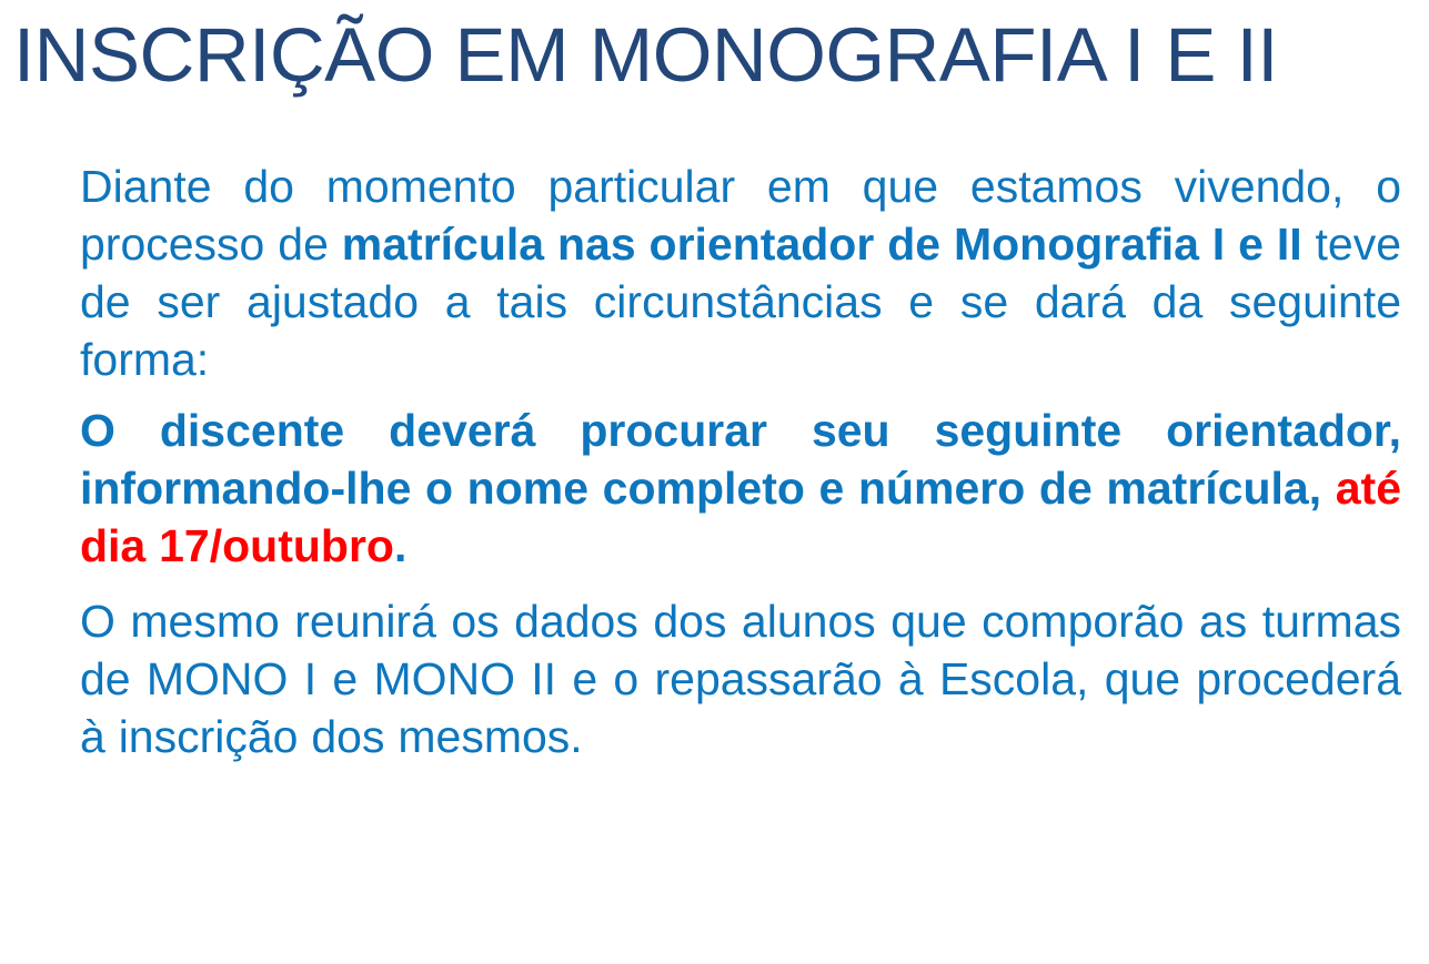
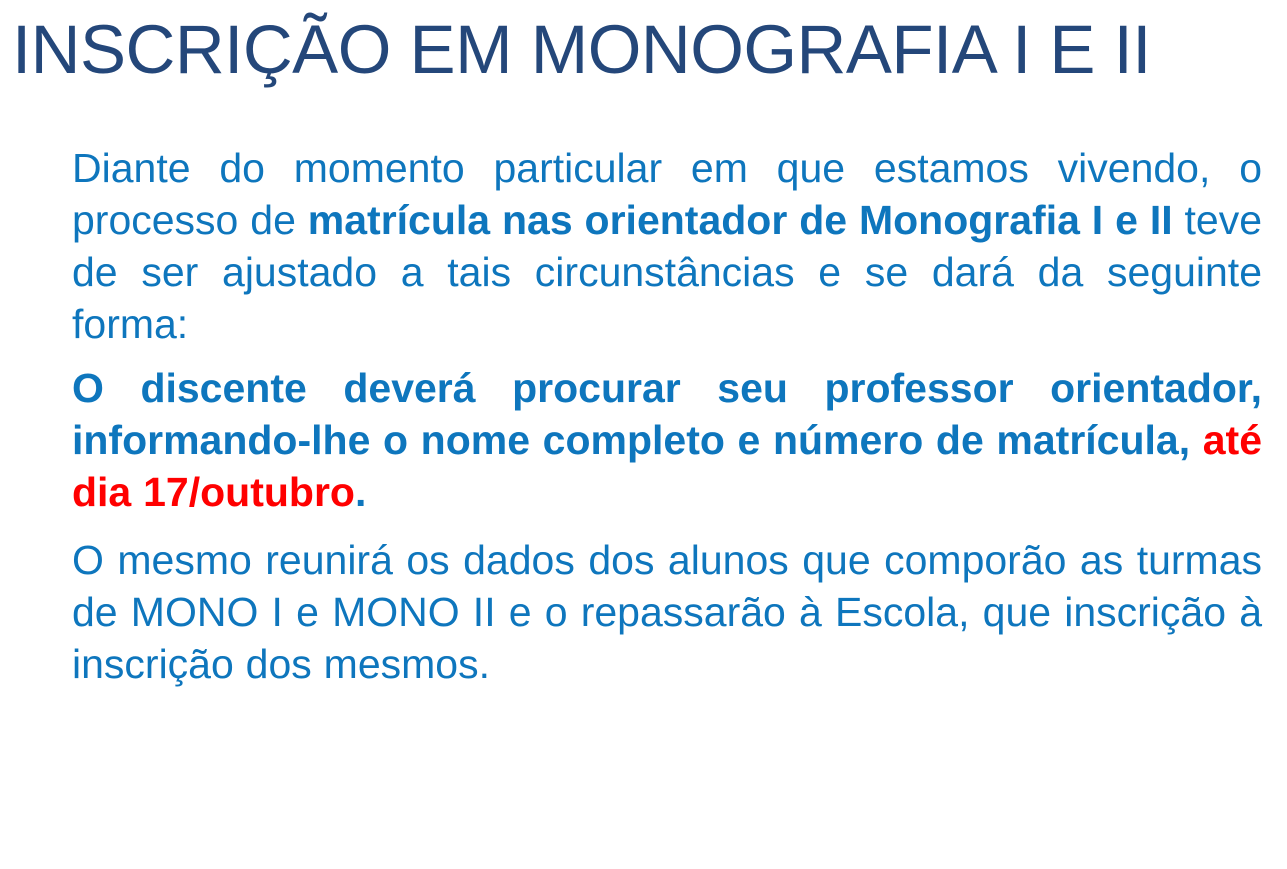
  INSCRIÇÃO EM MONOGRAFIA I E II
  Diante do momento particular em que estamos vivendo, o processo de matrícula nas orientador de Monografia I e II teve de ser ajustado a tais circunstâncias e se dará da seguinte forma:
- O discente deverá procurar seu seguinte orientador, informando-lhe o nome completo e número de matrícula, até dia 17/outubro.
+ O discente deverá procurar seu professor orientador, informando-lhe o nome completo e número de matrícula, até dia 17/outubro.
- O mesmo reunirá os dados dos alunos que comporão as turmas de MONO I e MONO II e o repassarão à Escola, que procederá à inscrição dos mesmos.
+ O mesmo reunirá os dados dos alunos que comporão as turmas de MONO I e MONO II e o repassarão à Escola, que inscrição à inscrição dos mesmos.
